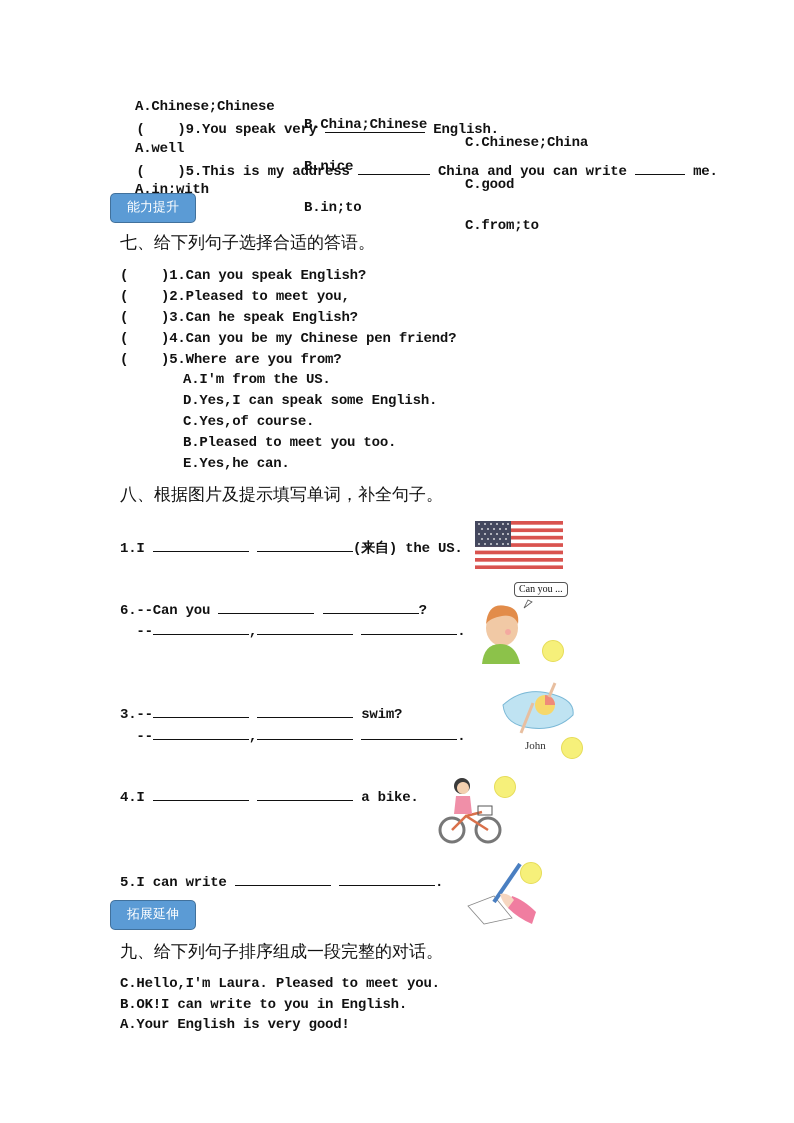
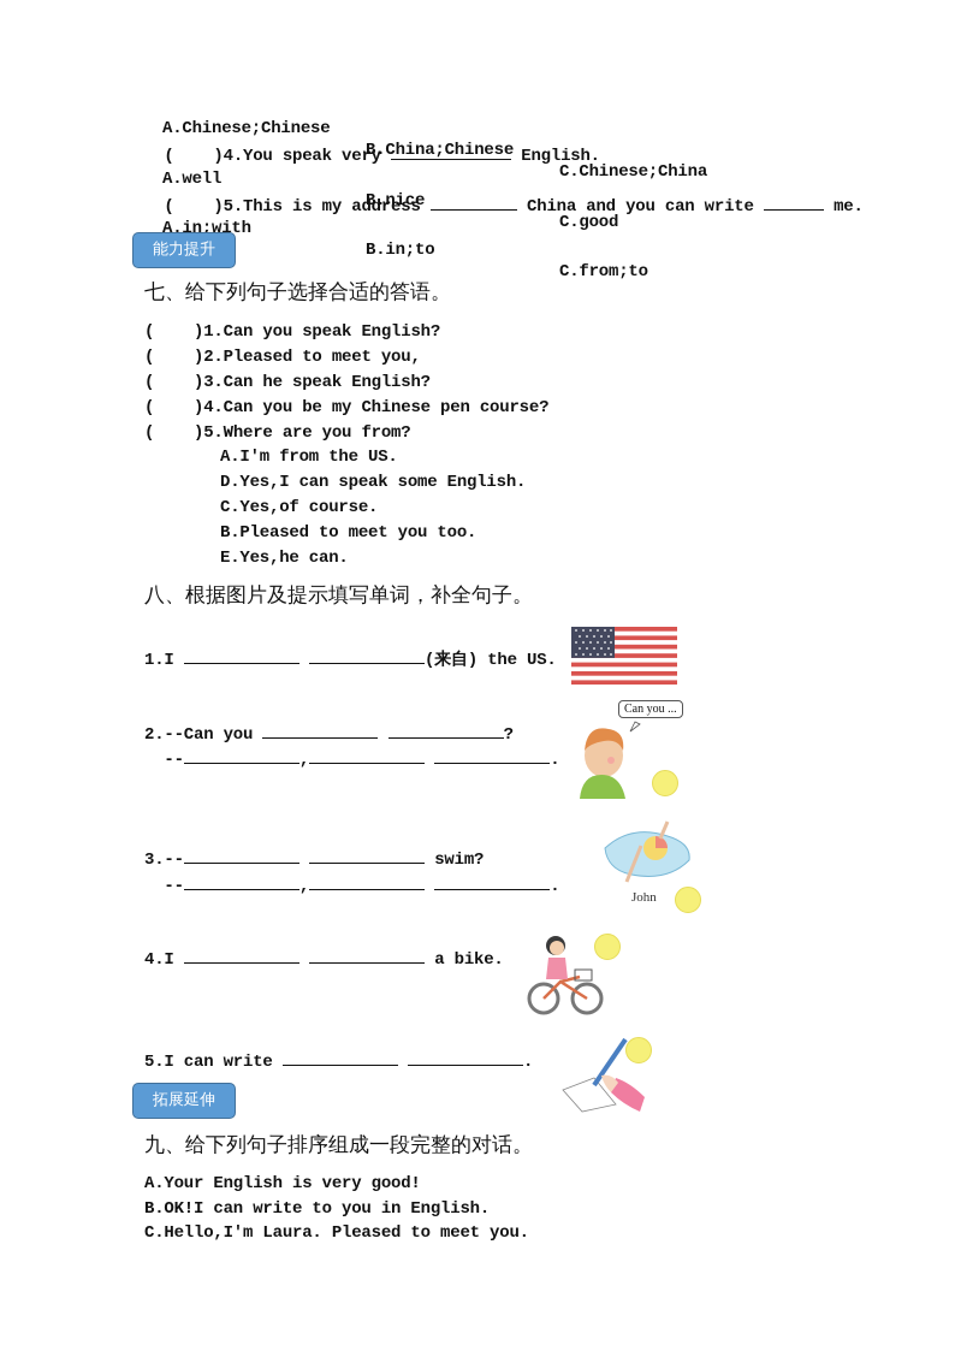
  A.Chinese;Chinese
  B.China;Chinese
  C.Chinese;China
- ( )9.You speak very English.
+ ( )4.You speak very English.
  A.well
  B.nice
  C.good
  ( )5.This is my address China and you can write me.
  A.in;with
  B.in;to
  C.from;to
  能力提升
  七、给下列句子选择合适的答语。
  ( )1.Can you speak English?
  ( )2.Pleased to meet you,
  ( )3.Can he speak English?
- ( )4.Can you be my Chinese pen friend?
+ ( )4.Can you be my Chinese pen course?
  ( )5.Where are you from?
  A.I'm from the US.
  D.Yes,I can speak some English.
  C.Yes,of course.
  B.Pleased to meet you too.
  E.Yes,he can.
  八、根据图片及提示填写单词，补全句子。
  1.I (来自) the US.
- 6.--Can you ?
+ 2.--Can you ?
  -- , .
  Can you ...
  3.-- swim?
  -- , .
  John
  4.I a bike.
  5.I can write .
  拓展延伸
  九、给下列句子排序组成一段完整的对话。
- C.Hello,I'm Laura. Pleased to meet you.
+ A.Your English is very good!
  B.OK!I can write to you in English.
- A.Your English is very good!
+ C.Hello,I'm Laura. Pleased to meet you.
